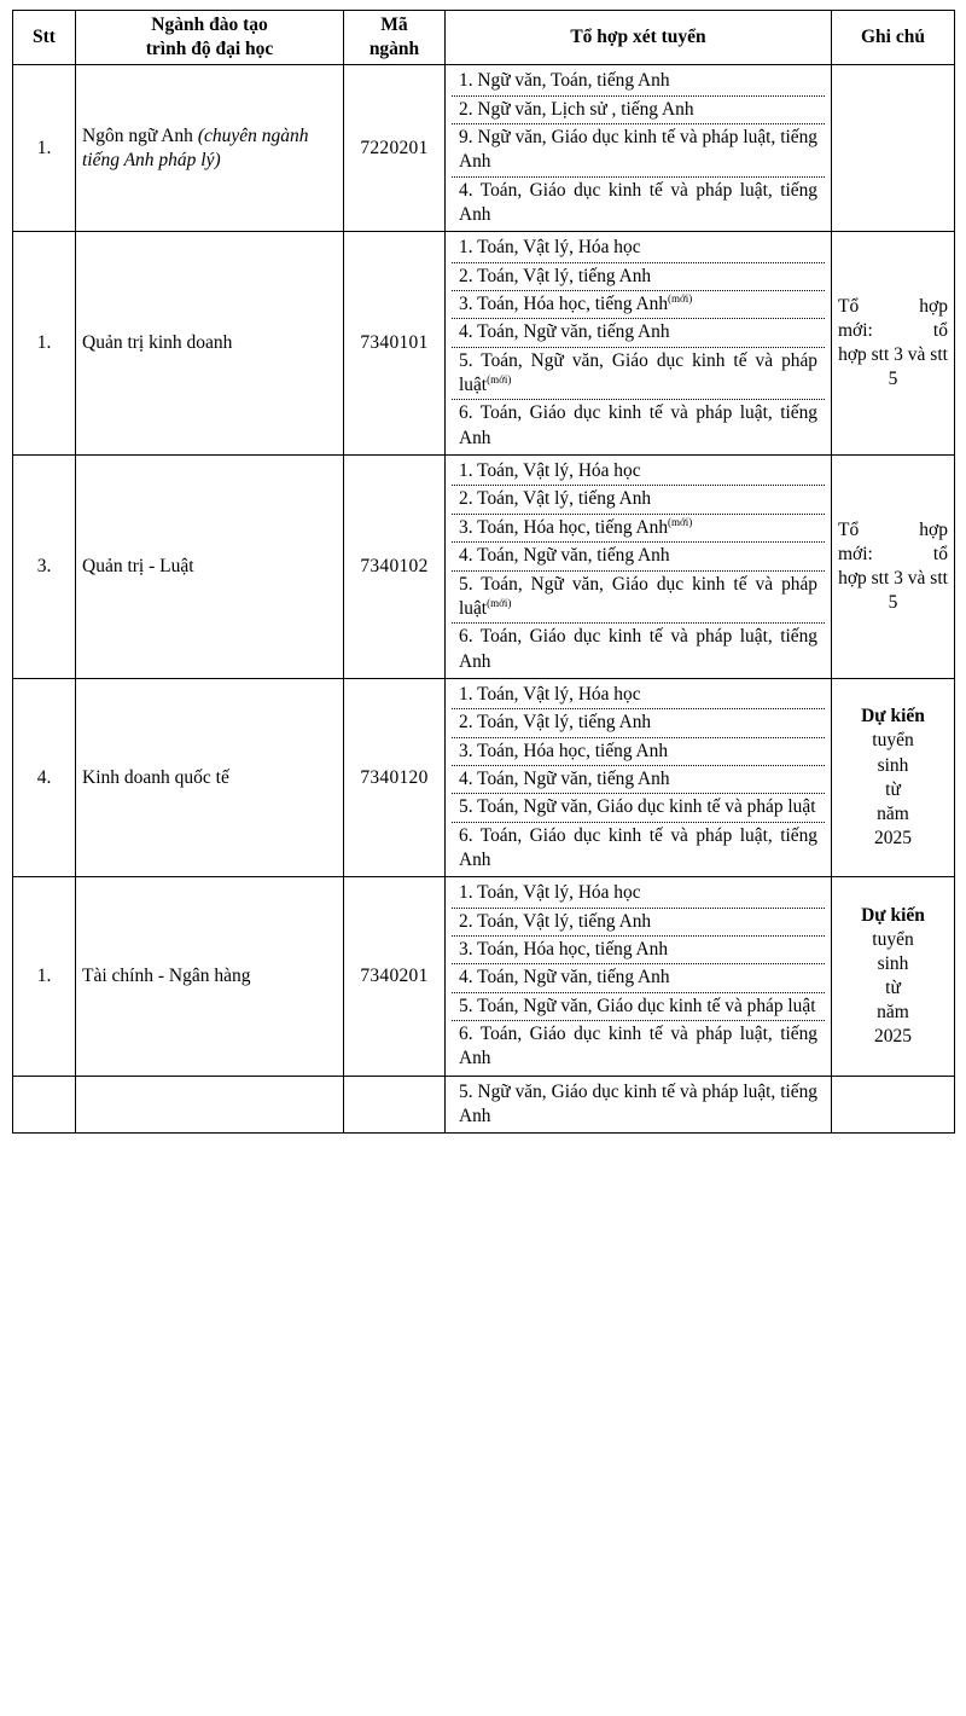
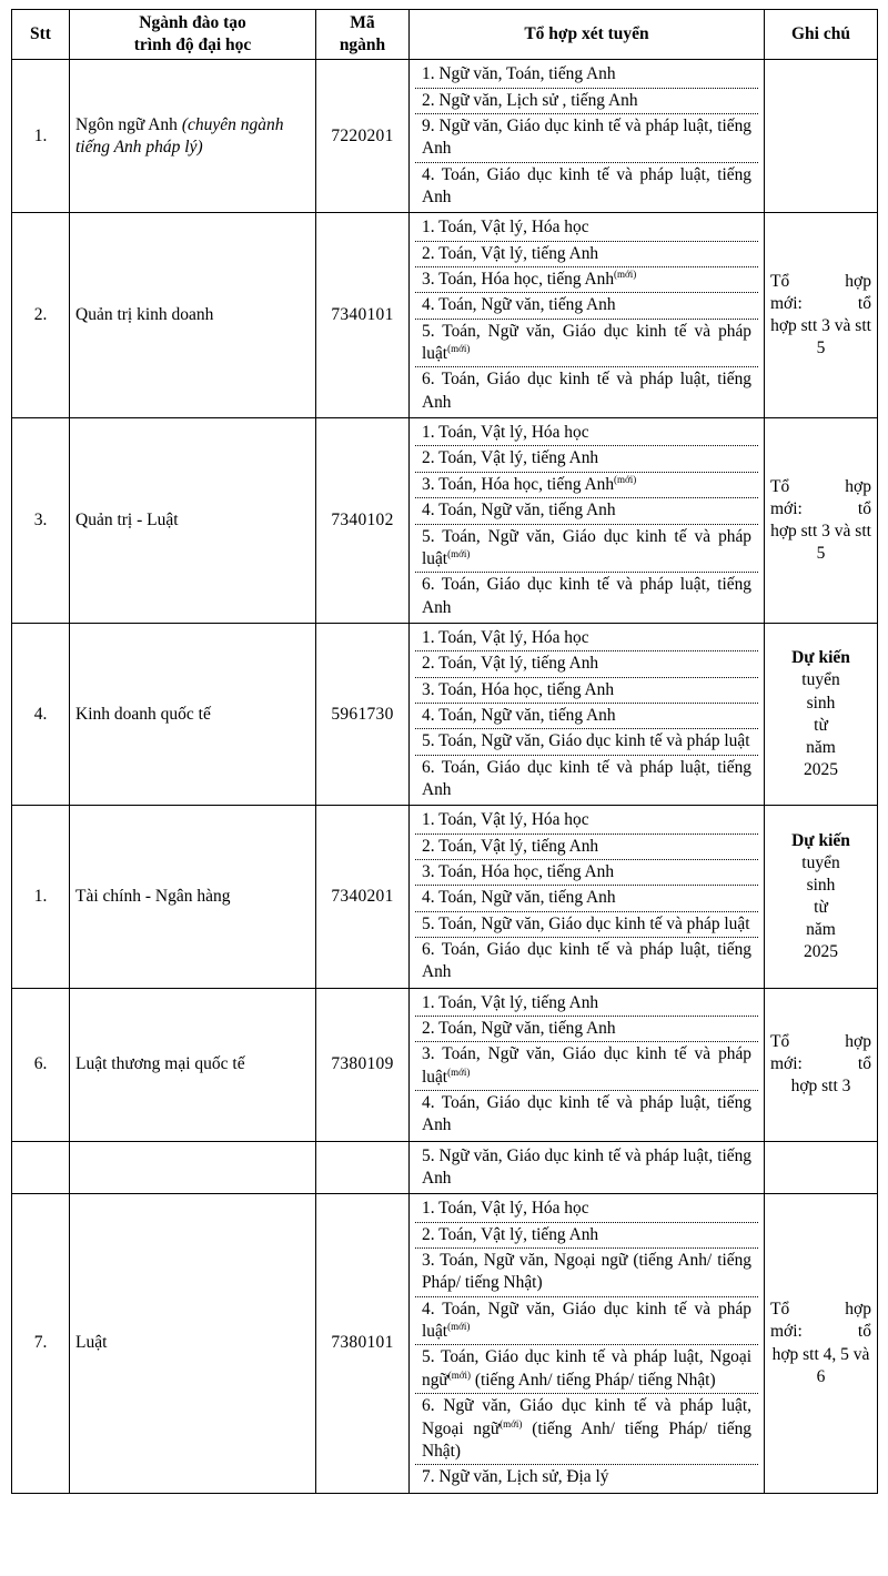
  Stt	Ngành đào tạo trình độ đại học	Mã ngành	Tổ hợp xét tuyển	Ghi chú
  1.	Ngôn ngữ Anh (chuyên ngành tiếng Anh pháp lý)	7220201	1. Ngữ văn, Toán, tiếng Anh 2. Ngữ văn, Lịch sử , tiếng Anh 9. Ngữ văn, Giáo dục kinh tế và pháp luật, tiếng Anh 4. Toán, Giáo dục kinh tế và pháp luật, tiếng Anh
- 1.	Quản trị kinh doanh	7340101	1. Toán, Vật lý, Hóa học 2. Toán, Vật lý, tiếng Anh 3. Toán, Hóa học, tiếng Anh(mới) 4. Toán, Ngữ văn, tiếng Anh 5. Toán, Ngữ văn, Giáo dục kinh tế và pháp luật(mới) 6. Toán, Giáo dục kinh tế và pháp luật, tiếng Anh	Tổ hợp mới: tổ hợp stt 3 và stt 5
+ 2.	Quản trị kinh doanh	7340101	1. Toán, Vật lý, Hóa học 2. Toán, Vật lý, tiếng Anh 3. Toán, Hóa học, tiếng Anh(mới) 4. Toán, Ngữ văn, tiếng Anh 5. Toán, Ngữ văn, Giáo dục kinh tế và pháp luật(mới) 6. Toán, Giáo dục kinh tế và pháp luật, tiếng Anh	Tổ hợp mới: tổ hợp stt 3 và stt 5
  3.	Quản trị - Luật	7340102	1. Toán, Vật lý, Hóa học 2. Toán, Vật lý, tiếng Anh 3. Toán, Hóa học, tiếng Anh(mới) 4. Toán, Ngữ văn, tiếng Anh 5. Toán, Ngữ văn, Giáo dục kinh tế và pháp luật(mới) 6. Toán, Giáo dục kinh tế và pháp luật, tiếng Anh	Tổ hợp mới: tổ hợp stt 3 và stt 5
- 4.	Kinh doanh quốc tế	7340120	1. Toán, Vật lý, Hóa học 2. Toán, Vật lý, tiếng Anh 3. Toán, Hóa học, tiếng Anh 4. Toán, Ngữ văn, tiếng Anh 5. Toán, Ngữ văn, Giáo dục kinh tế và pháp luật 6. Toán, Giáo dục kinh tế và pháp luật, tiếng Anh	Dự kiến tuyển sinh từ năm 2025
+ 4.	Kinh doanh quốc tế	5961730	1. Toán, Vật lý, Hóa học 2. Toán, Vật lý, tiếng Anh 3. Toán, Hóa học, tiếng Anh 4. Toán, Ngữ văn, tiếng Anh 5. Toán, Ngữ văn, Giáo dục kinh tế và pháp luật 6. Toán, Giáo dục kinh tế và pháp luật, tiếng Anh	Dự kiến tuyển sinh từ năm 2025
  1.	Tài chính - Ngân hàng	7340201	1. Toán, Vật lý, Hóa học 2. Toán, Vật lý, tiếng Anh 3. Toán, Hóa học, tiếng Anh 4. Toán, Ngữ văn, tiếng Anh 5. Toán, Ngữ văn, Giáo dục kinh tế và pháp luật 6. Toán, Giáo dục kinh tế và pháp luật, tiếng Anh	Dự kiến tuyển sinh từ năm 2025
+ 6.	Luật thương mại quốc tế	7380109	1. Toán, Vật lý, tiếng Anh 2. Toán, Ngữ văn, tiếng Anh 3. Toán, Ngữ văn, Giáo dục kinh tế và pháp luật(mới) 4. Toán, Giáo dục kinh tế và pháp luật, tiếng Anh	Tổ hợp mới: tổ hợp stt 3
  			5. Ngữ văn, Giáo dục kinh tế và pháp luật, tiếng Anh
+ 7.	Luật	7380101	1. Toán, Vật lý, Hóa học 2. Toán, Vật lý, tiếng Anh 3. Toán, Ngữ văn, Ngoại ngữ (tiếng Anh/ tiếng Pháp/ tiếng Nhật) 4. Toán, Ngữ văn, Giáo dục kinh tế và pháp luật(mới) 5. Toán, Giáo dục kinh tế và pháp luật, Ngoại ngữ(mới) (tiếng Anh/ tiếng Pháp/ tiếng Nhật) 6. Ngữ văn, Giáo dục kinh tế và pháp luật, Ngoại ngữ(mới) (tiếng Anh/ tiếng Pháp/ tiếng Nhật) 7. Ngữ văn, Lịch sử, Địa lý	Tổ hợp mới: tổ hợp stt 4, 5 và 6
